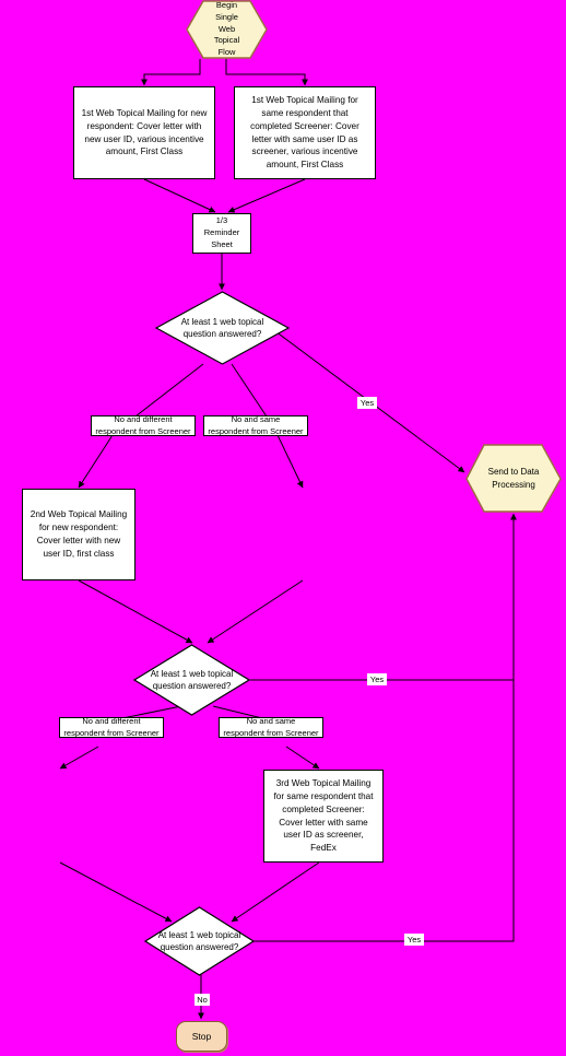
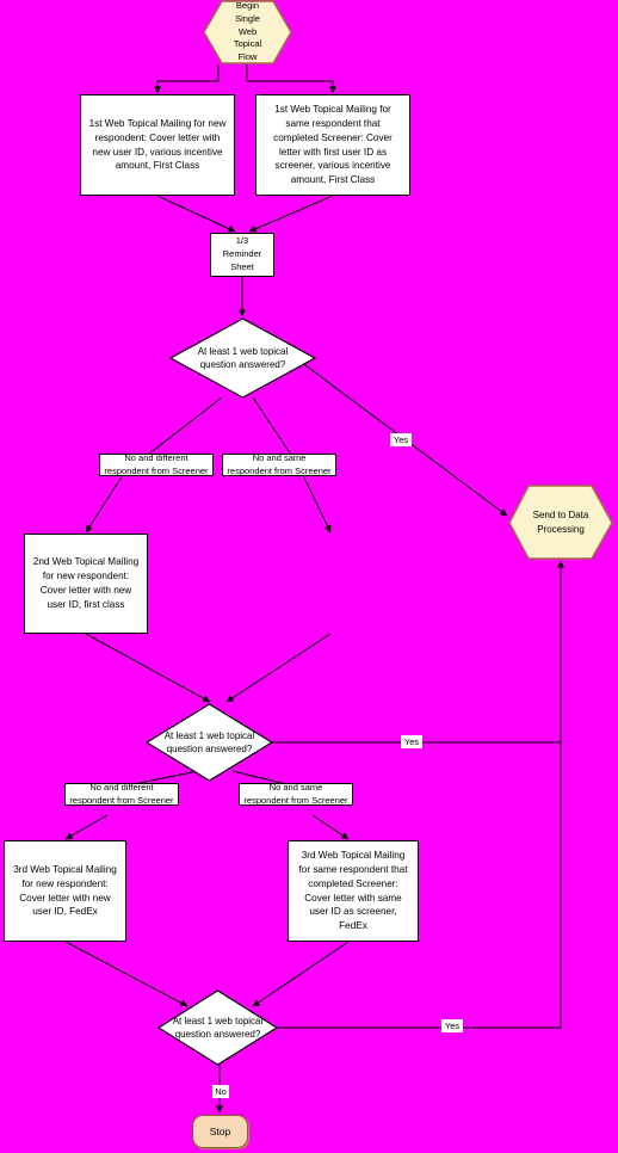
  Begin
  Single
  Web
  Topical
  Flow
  1st Web Topical Mailing for new respondent: Cover letter with new user ID, various incentive amount, First Class
- 1st Web Topical Mailing for same respondent that completed Screener: Cover letter with same user ID as screener, various incentive amount, First Class
+ 1st Web Topical Mailing for same respondent that completed Screener: Cover letter with first user ID as screener, various incentive amount, First Class
  1/3
  Reminder
  Sheet
  At least 1 web topical question answered?
  Yes
  No and different
  respondent from Screener
  No and same
  respondent from Screener
  Send to Data Processing
  2nd Web Topical Mailing for new respondent: Cover letter with new user ID, first class
  At least 1 web topical question answered?
  Yes
  No and different
  respondent from Screener
  No and same
  respondent from Screener
+ 3rd Web Topical Mailing for new respondent: Cover letter with new user ID, FedEx
  3rd Web Topical Mailing for same respondent that completed Screener: Cover letter with same user ID as screener, FedEx
  At least 1 web topical question answered?
  Yes
  No
  Stop
